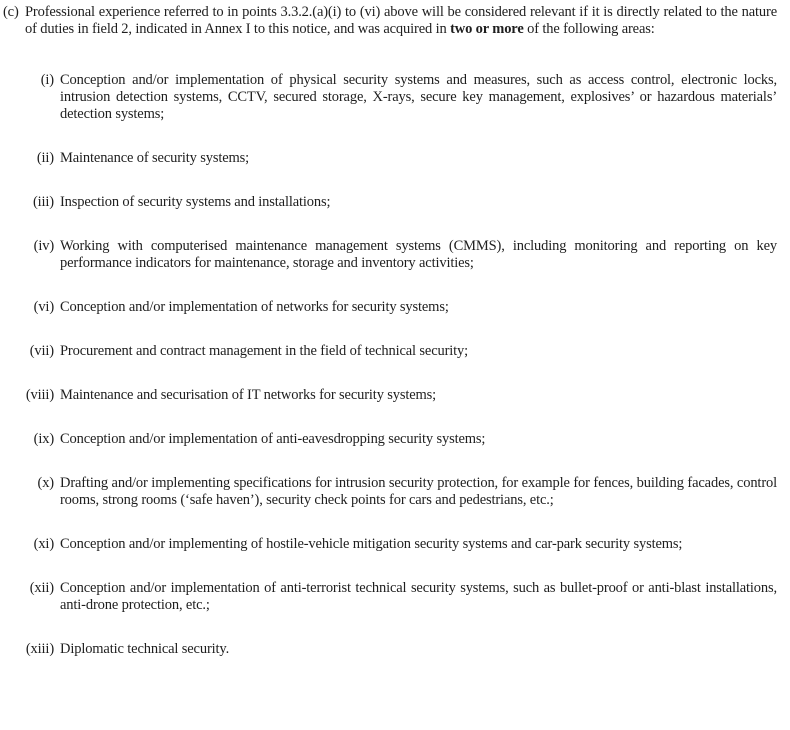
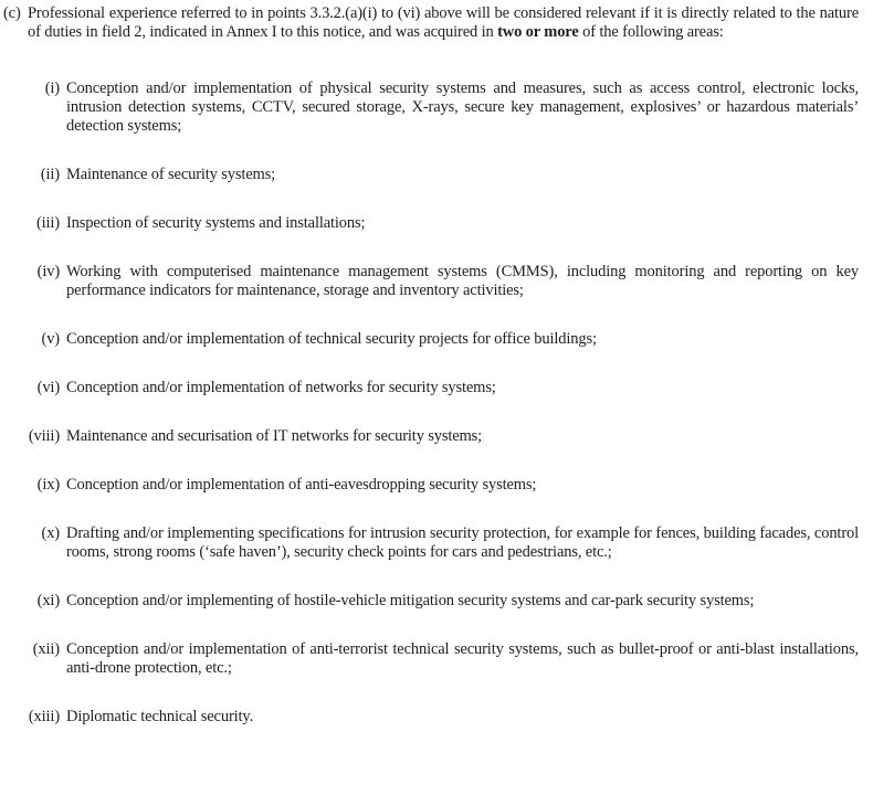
  (c)
  Professional experience referred to in points 3.3.2.(a)(i) to (vi) above will be considered relevant if it is directly related to the nature of duties in field 2, indicated in Annex I to this notice, and was acquired in two or more of the following areas:
  (i)
  Conception and/or implementation of physical security systems and measures, such as access control, electronic locks, intrusion detection systems, CCTV, secured storage, X-rays, secure key management, explosives’ or hazardous materials’ detection systems;
  (ii)
  Maintenance of security systems;
  (iii)
  Inspection of security systems and installations;
  (iv)
  Working with computerised maintenance management systems (CMMS), including monitoring and reporting on key performance indicators for maintenance, storage and inventory activities;
+ (v)
+ Conception and/or implementation of technical security projects for office buildings;
  (vi)
  Conception and/or implementation of networks for security systems;
- (vii)
- Procurement and contract management in the field of technical security;
  (viii)
  Maintenance and securisation of IT networks for security systems;
  (ix)
  Conception and/or implementation of anti-eavesdropping security systems;
  (x)
  Drafting and/or implementing specifications for intrusion security protection, for example for fences, building facades, control rooms, strong rooms (‘safe haven’), security check points for cars and pedestrians, etc.;
  (xi)
  Conception and/or implementing of hostile-vehicle mitigation security systems and car-park security systems;
  (xii)
  Conception and/or implementation of anti-terrorist technical security systems, such as bullet-proof or anti-blast installations, anti-drone protection, etc.;
  (xiii)
  Diplomatic technical security.
